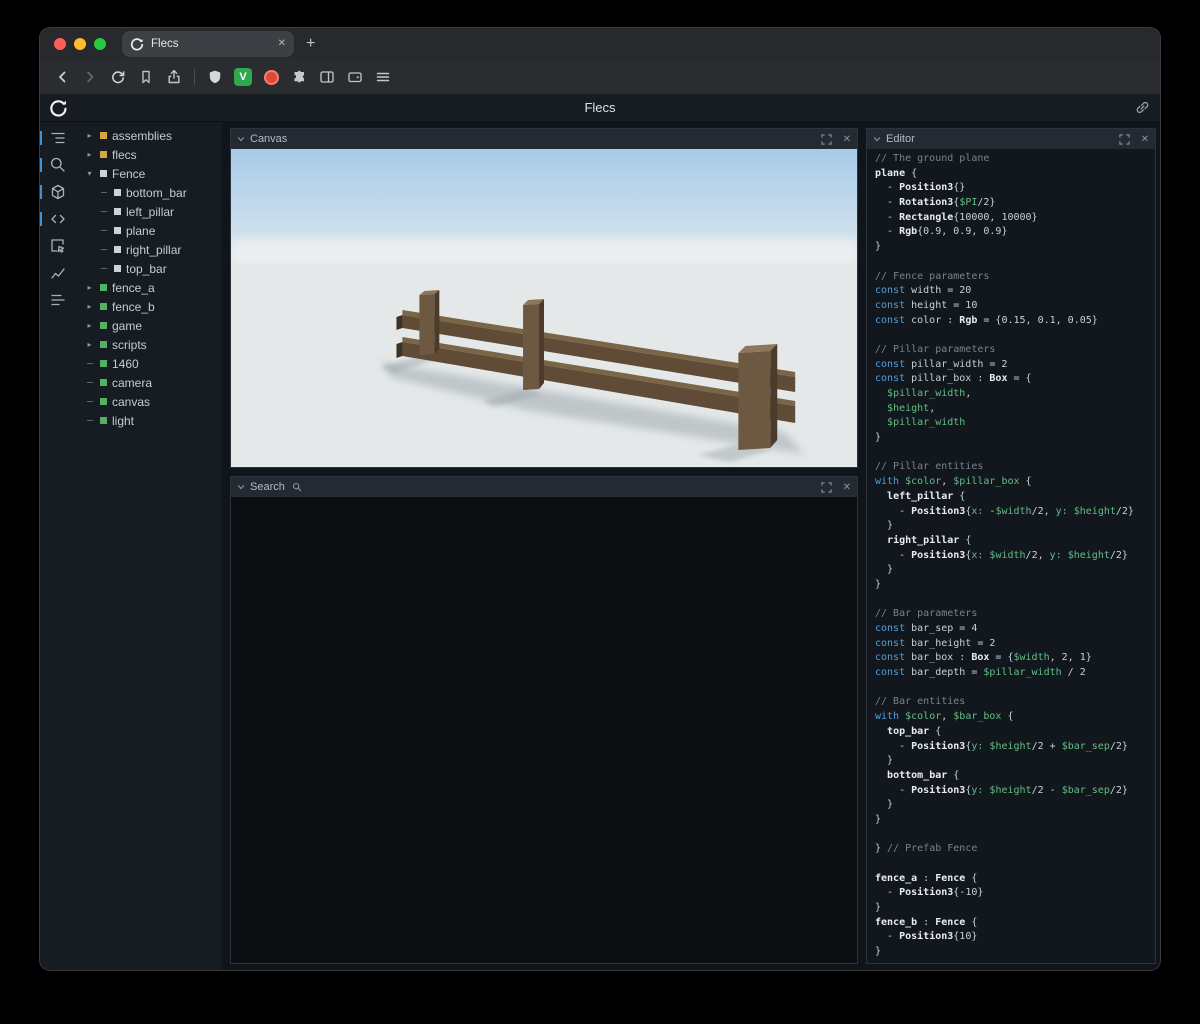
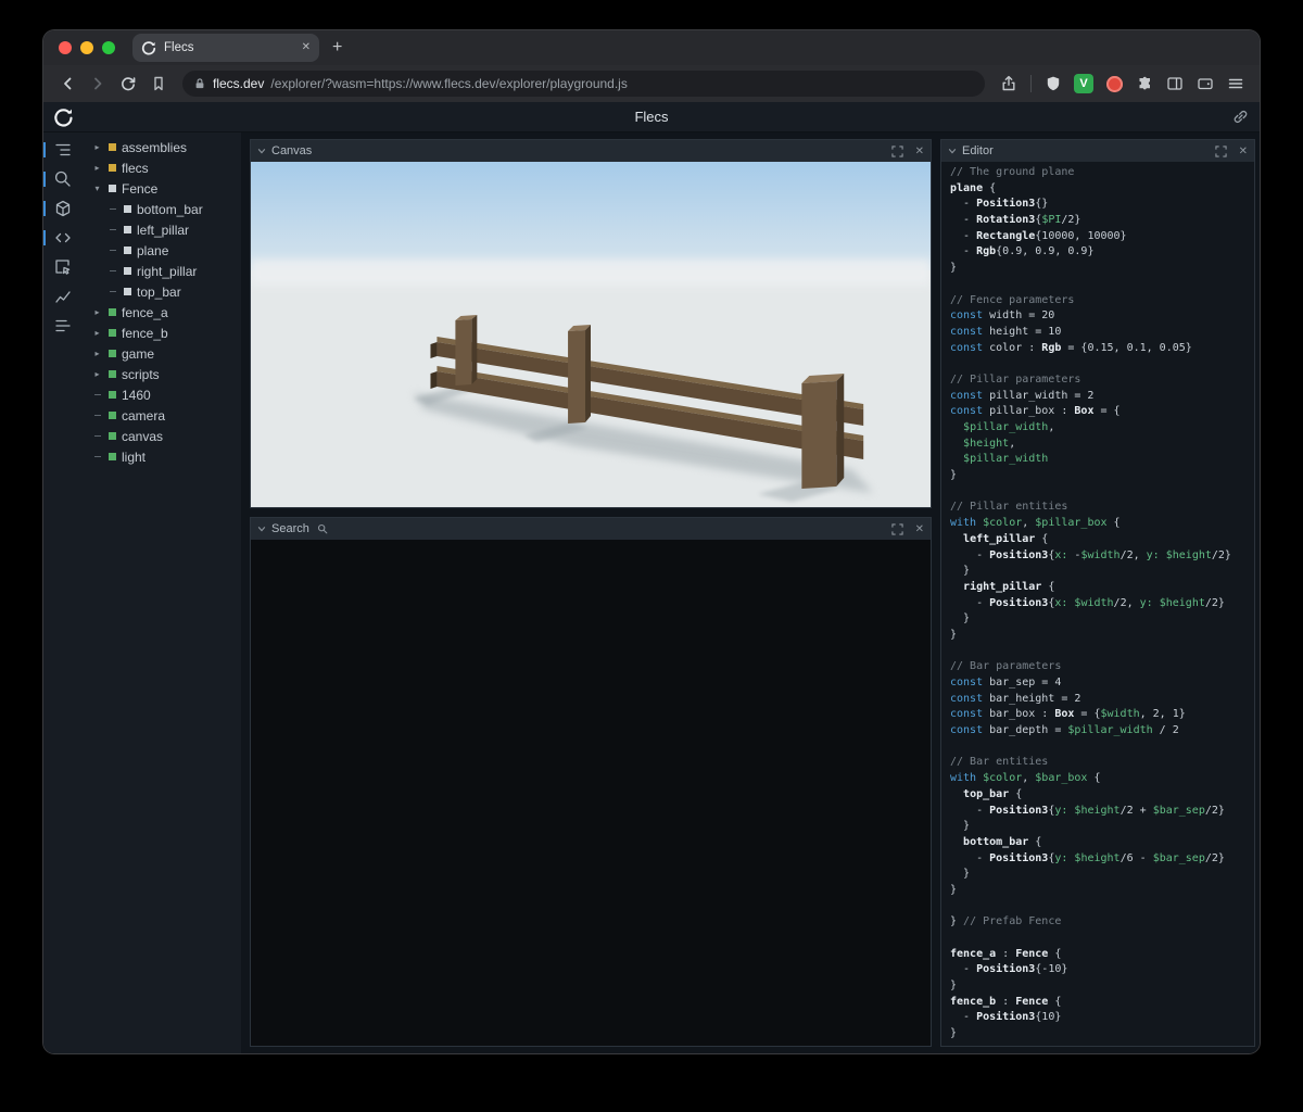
  Flecs
  ✕
  +
+ flecs.dev
+ /explorer/?wasm=https://www.flecs.dev/explorer/playground.js
  V
  Flecs
  ▸
  assemblies
  ▸
  flecs
  ▾
  Fence
  bottom_bar
  left_pillar
  plane
  right_pillar
  top_bar
  ▸
  fence_a
  ▸
  fence_b
  ▸
  game
  ▸
  scripts
  1460
  camera
  canvas
  light
  Canvas
  ✕
  Search
  ✕
  Editor
  ✕
  // The ground plane
  plane {
  - Position3{}
  - Rotation3{$PI/2}
  - Rectangle{10000, 10000}
  - Rgb{0.9, 0.9, 0.9}
  }
  // Fence parameters
  const width = 20
  const height = 10
  const color : Rgb = {0.15, 0.1, 0.05}
  // Pillar parameters
  const pillar_width = 2
  const pillar_box : Box = {
  $pillar_width,
  $height,
  $pillar_width
  }
  // Pillar entities
  with $color, $pillar_box {
  left_pillar {
  - Position3{x: -$width/2, y: $height/2}
  }
  right_pillar {
  - Position3{x: $width/2, y: $height/2}
  }
  }
  // Bar parameters
  const bar_sep = 4
  const bar_height = 2
  const bar_box : Box = {$width, 2, 1}
  const bar_depth = $pillar_width / 2
  // Bar entities
  with $color, $bar_box {
  top_bar {
  - Position3{y: $height/2 + $bar_sep/2}
  }
  bottom_bar {
- - Position3{y: $height/2 - $bar_sep/2}
+ - Position3{y: $height/6 - $bar_sep/2}
  }
  }
  } // Prefab Fence
  fence_a : Fence {
  - Position3{-10}
  }
  fence_b : Fence {
  - Position3{10}
  }
